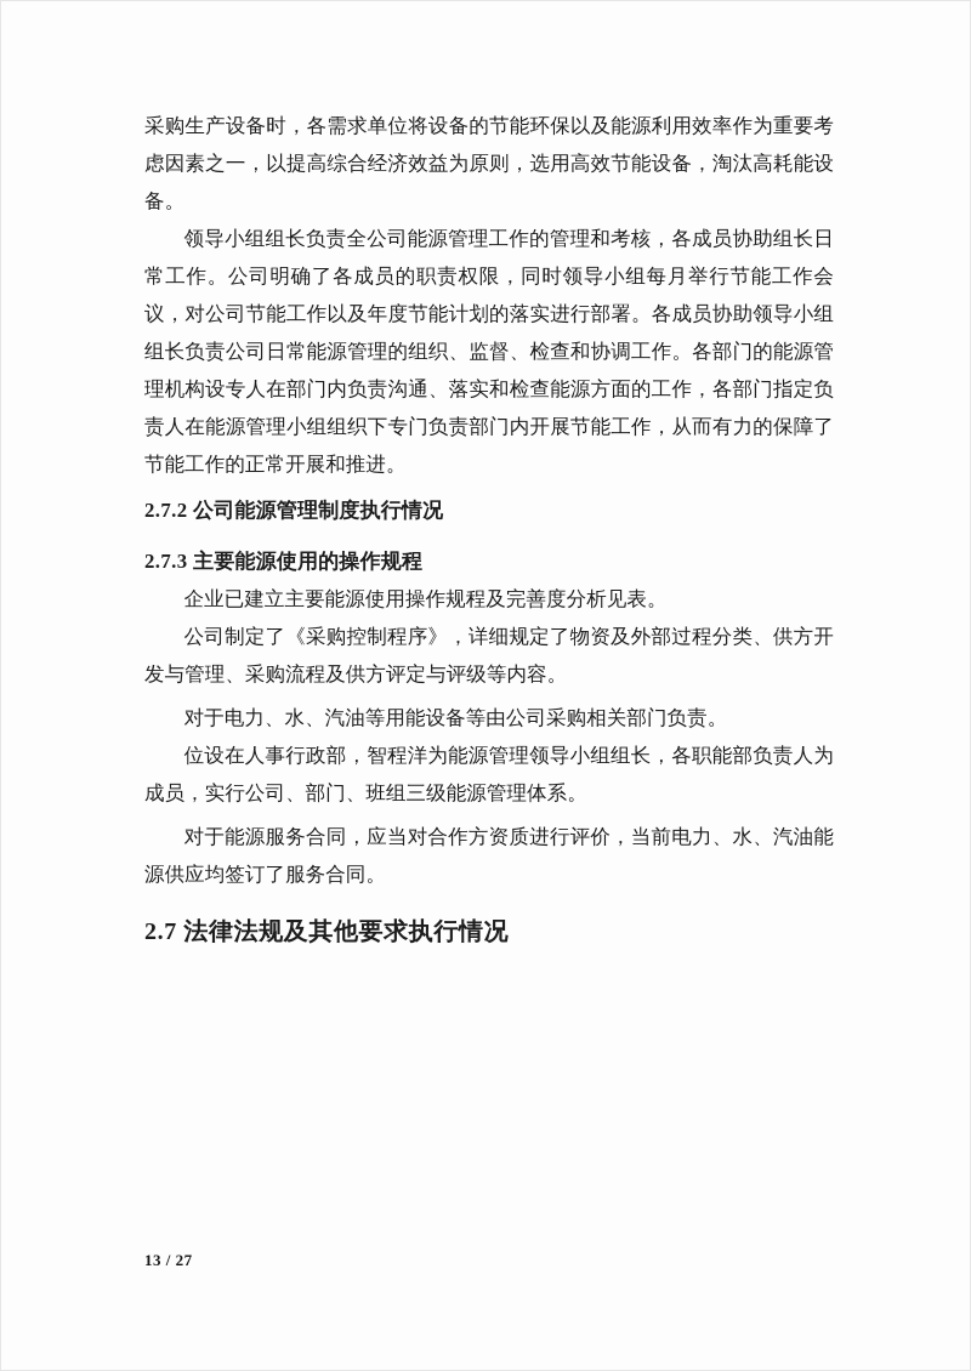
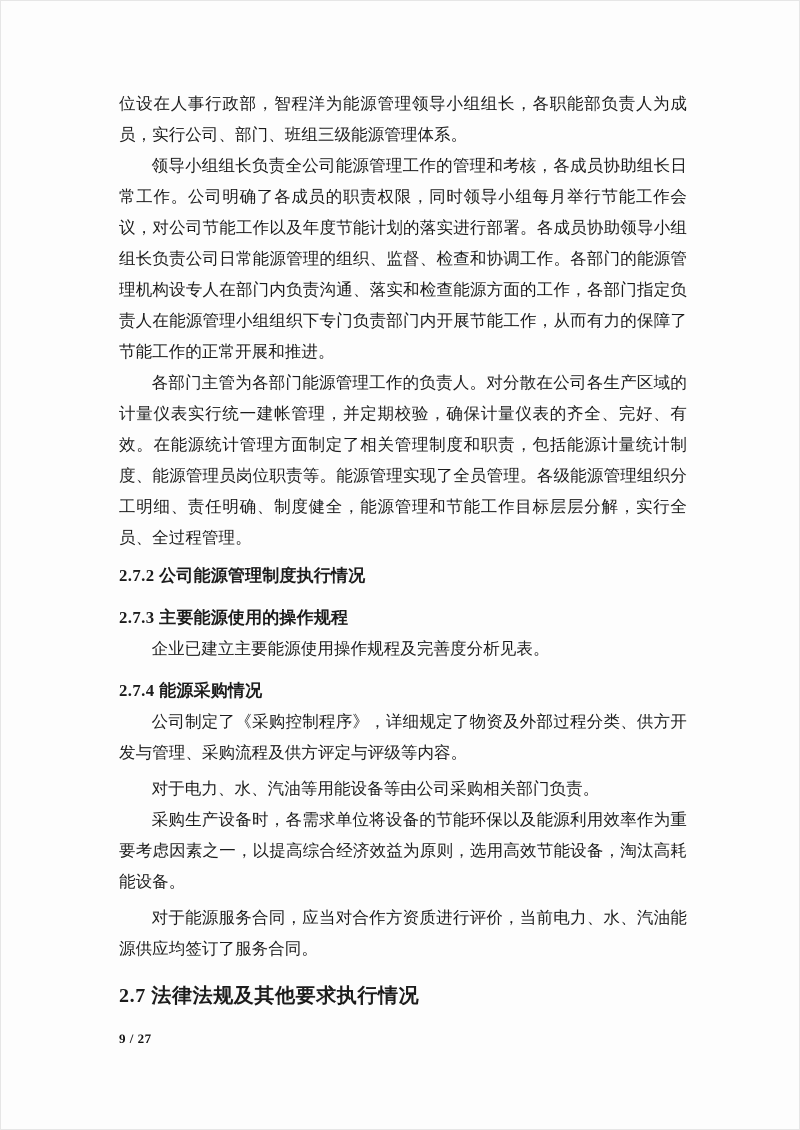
- 采购生产设备时，各需求单位将设备的节能环保以及能源利用效率作为重要考虑因素之一，以提高综合经济效益为原则，选用高效节能设备，淘汰高耗能设备。
+ 位设在人事行政部，智程洋为能源管理领导小组组长，各职能部负责人为成员，实行公司、部门、班组三级能源管理体系。
  领导小组组长负责全公司能源管理工作的管理和考核，各成员协助组长日常工作。公司明确了各成员的职责权限，同时领导小组每月举行节能工作会议，对公司节能工作以及年度节能计划的落实进行部署。各成员协助领导小组组长负责公司日常能源管理的组织、监督、检查和协调工作。各部门的能源管理机构设专人在部门内负责沟通、落实和检查能源方面的工作，各部门指定负责人在能源管理小组组织下专门负责部门内开展节能工作，从而有力的保障了节能工作的正常开展和推进。
+ 各部门主管为各部门能源管理工作的负责人。对分散在公司各生产区域的计量仪表实行统一建帐管理，并定期校验，确保计量仪表的齐全、完好、有效。在能源统计管理方面制定了相关管理制度和职责，包括能源计量统计制度、能源管理员岗位职责等。能源管理实现了全员管理。各级能源管理组织分工明细、责任明确、制度健全，能源管理和节能工作目标层层分解，实行全员、全过程管理。
  2.7.2 公司能源管理制度执行情况
  2.7.3 主要能源使用的操作规程
  企业已建立主要能源使用操作规程及完善度分析见表。
+ 2.7.4 能源采购情况
  公司制定了《采购控制程序》，详细规定了物资及外部过程分类、供方开发与管理、采购流程及供方评定与评级等内容。
  对于电力、水、汽油等用能设备等由公司采购相关部门负责。
- 位设在人事行政部，智程洋为能源管理领导小组组长，各职能部负责人为成员，实行公司、部门、班组三级能源管理体系。
+ 采购生产设备时，各需求单位将设备的节能环保以及能源利用效率作为重要考虑因素之一，以提高综合经济效益为原则，选用高效节能设备，淘汰高耗能设备。
  对于能源服务合同，应当对合作方资质进行评价，当前电力、水、汽油能源供应均签订了服务合同。
  2.7 法律法规及其他要求执行情况
- 13 / 27
+ 9 / 27
